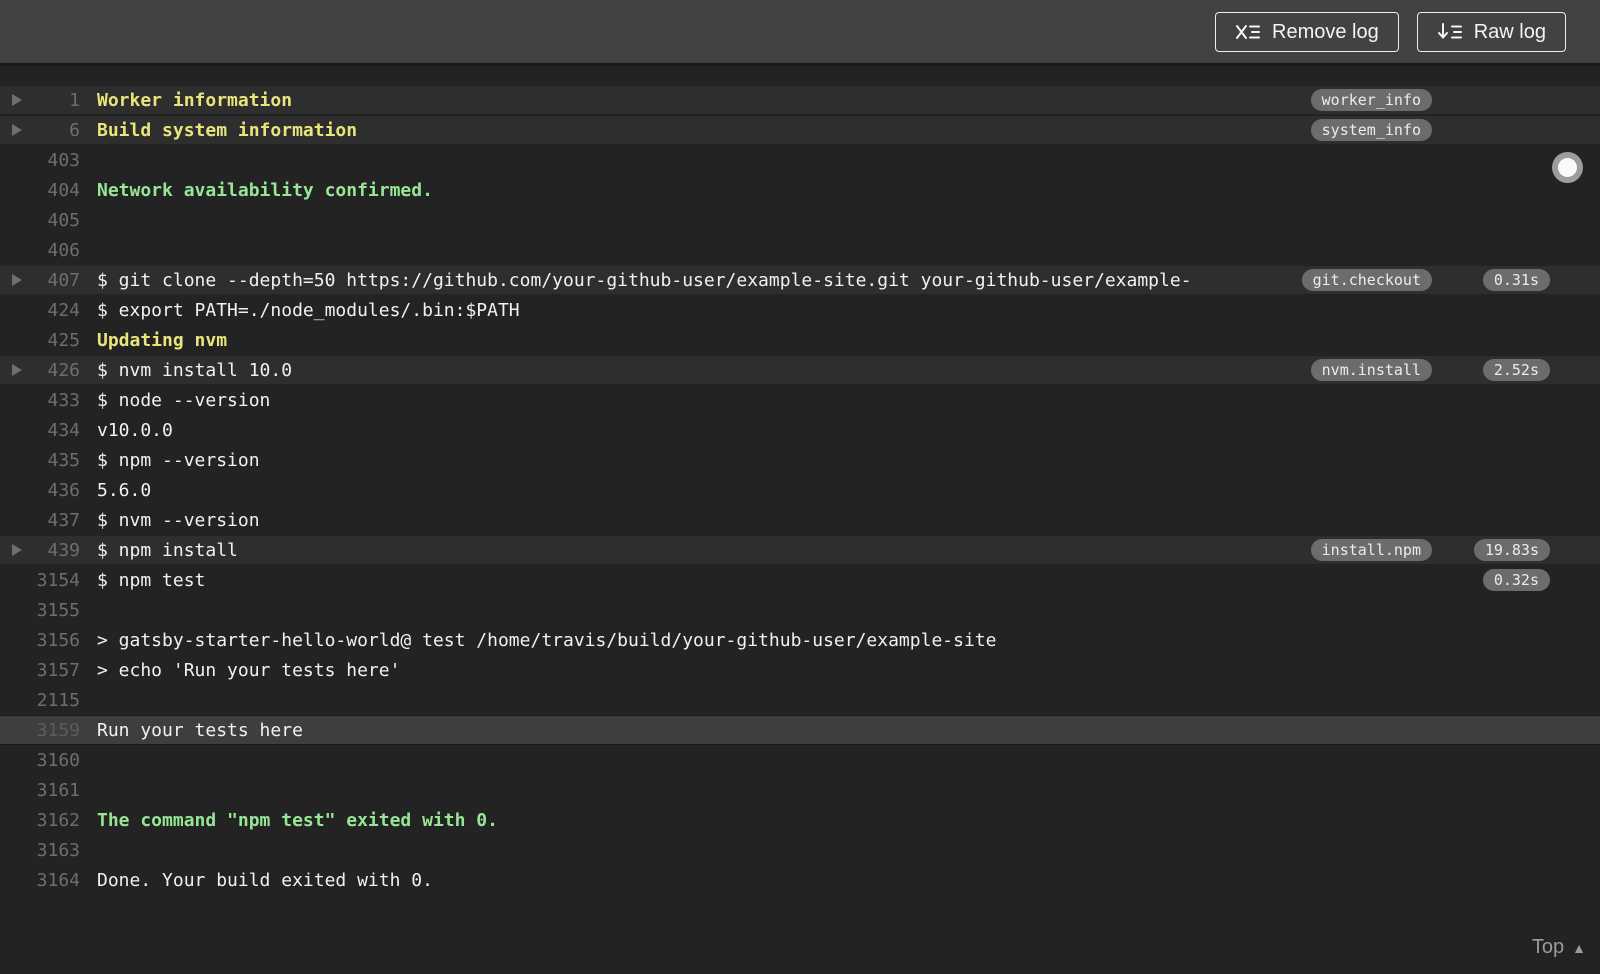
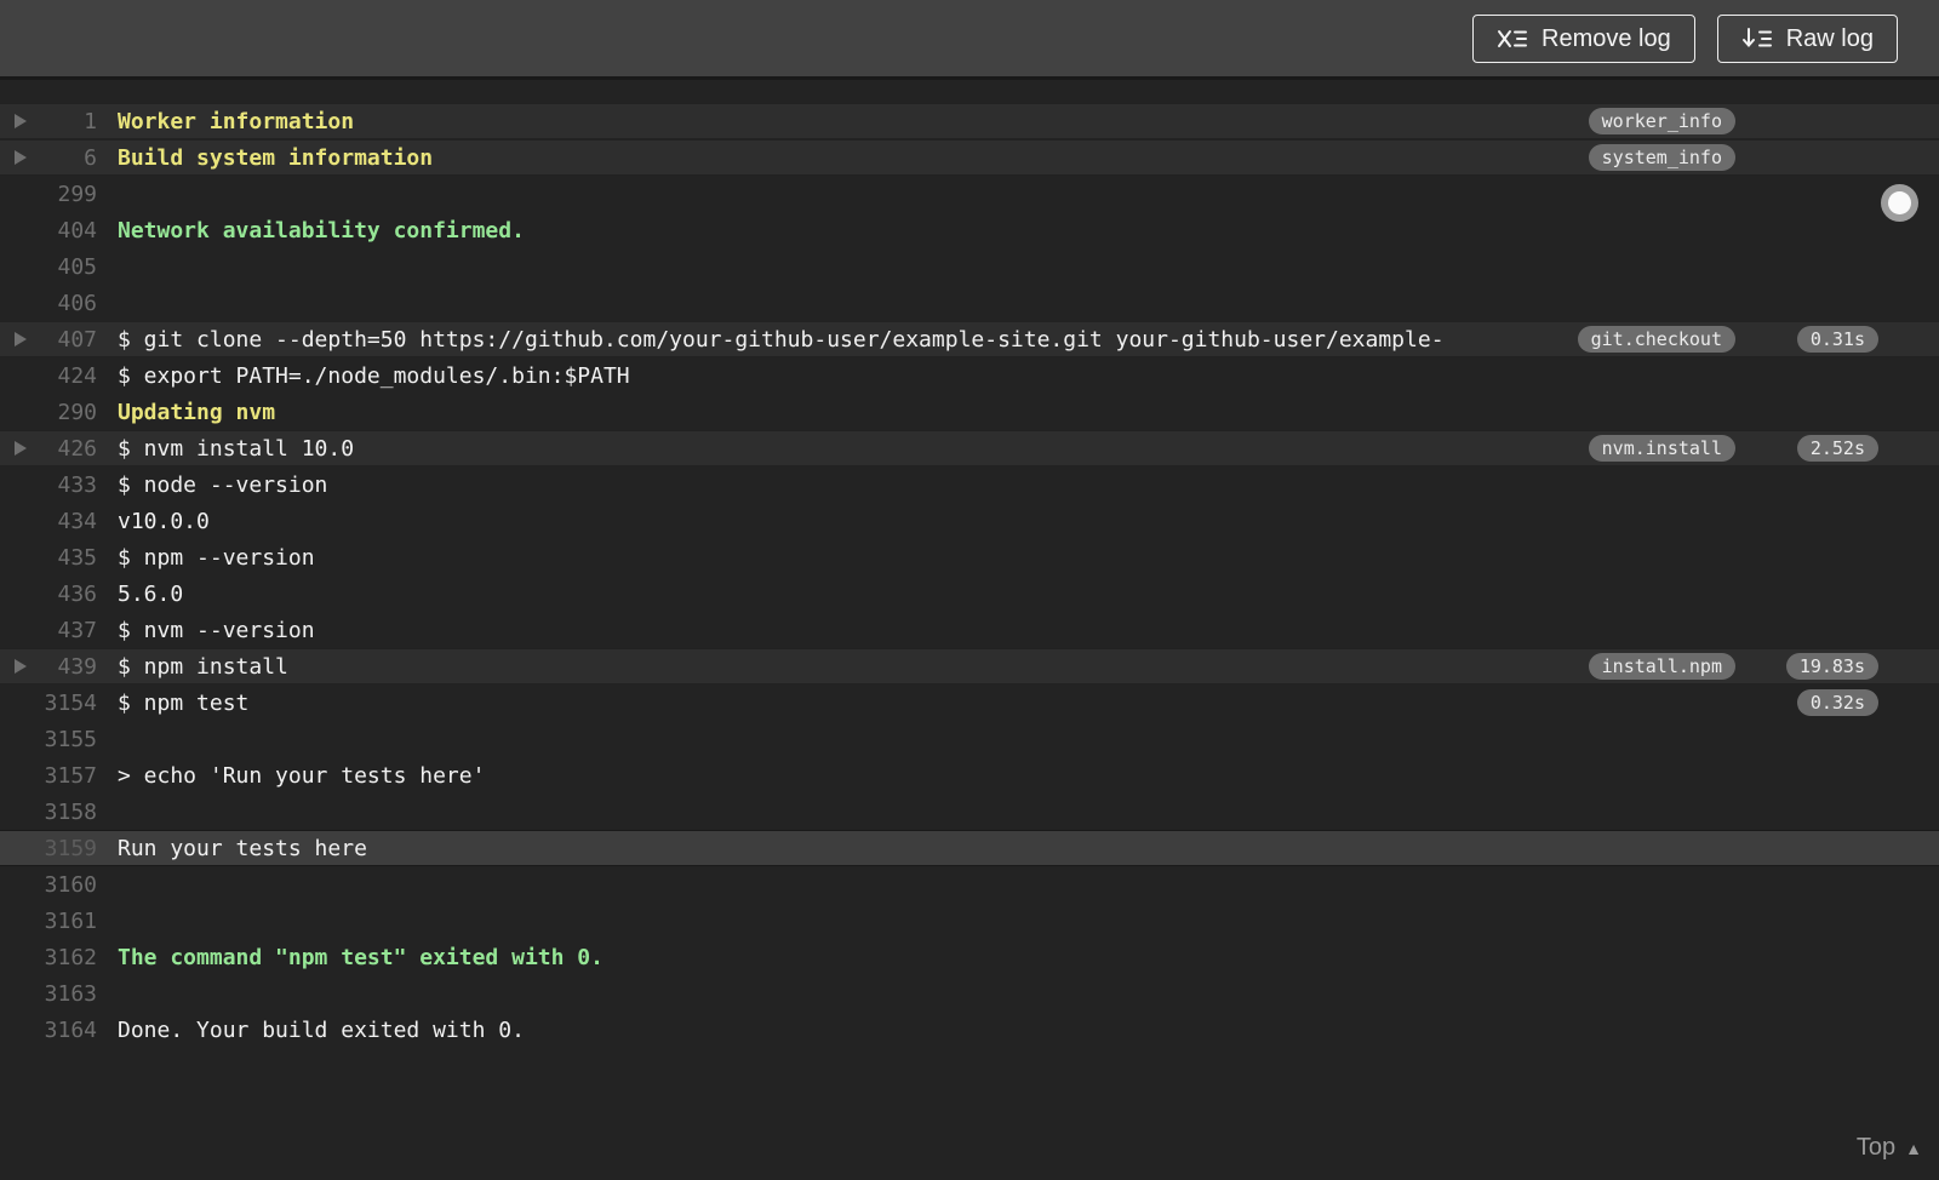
  Remove log
  Raw log
  1
  Worker information
  worker_info
  6
  Build system information
  system_info
- 403
+ 299
  404
  Network availability confirmed.
  405
  406
  407
  $ git clone --depth=50 https://github.com/your-github-user/example-site.git your-github-user/example-
  git.checkout
  0.31s
  424
  $ export PATH=./node_modules/.bin:$PATH
- 425
+ 290
  Updating nvm
  426
  $ nvm install 10.0
  nvm.install
  2.52s
  433
  $ node --version
  434
  v10.0.0
  435
  $ npm --version
  436
  5.6.0
  437
  $ nvm --version
  439
  $ npm install
  install.npm
  19.83s
  3154
  $ npm test
  0.32s
  3155
- 3156
- > gatsby-starter-hello-world@ test /home/travis/build/your-github-user/example-site
  3157
  > echo 'Run your tests here'
- 2115
+ 3158
  3159
  Run your tests here
  3160
  3161
  3162
  The command "npm test" exited with 0.
  3163
  3164
  Done. Your build exited with 0.
  Top
  ▲
